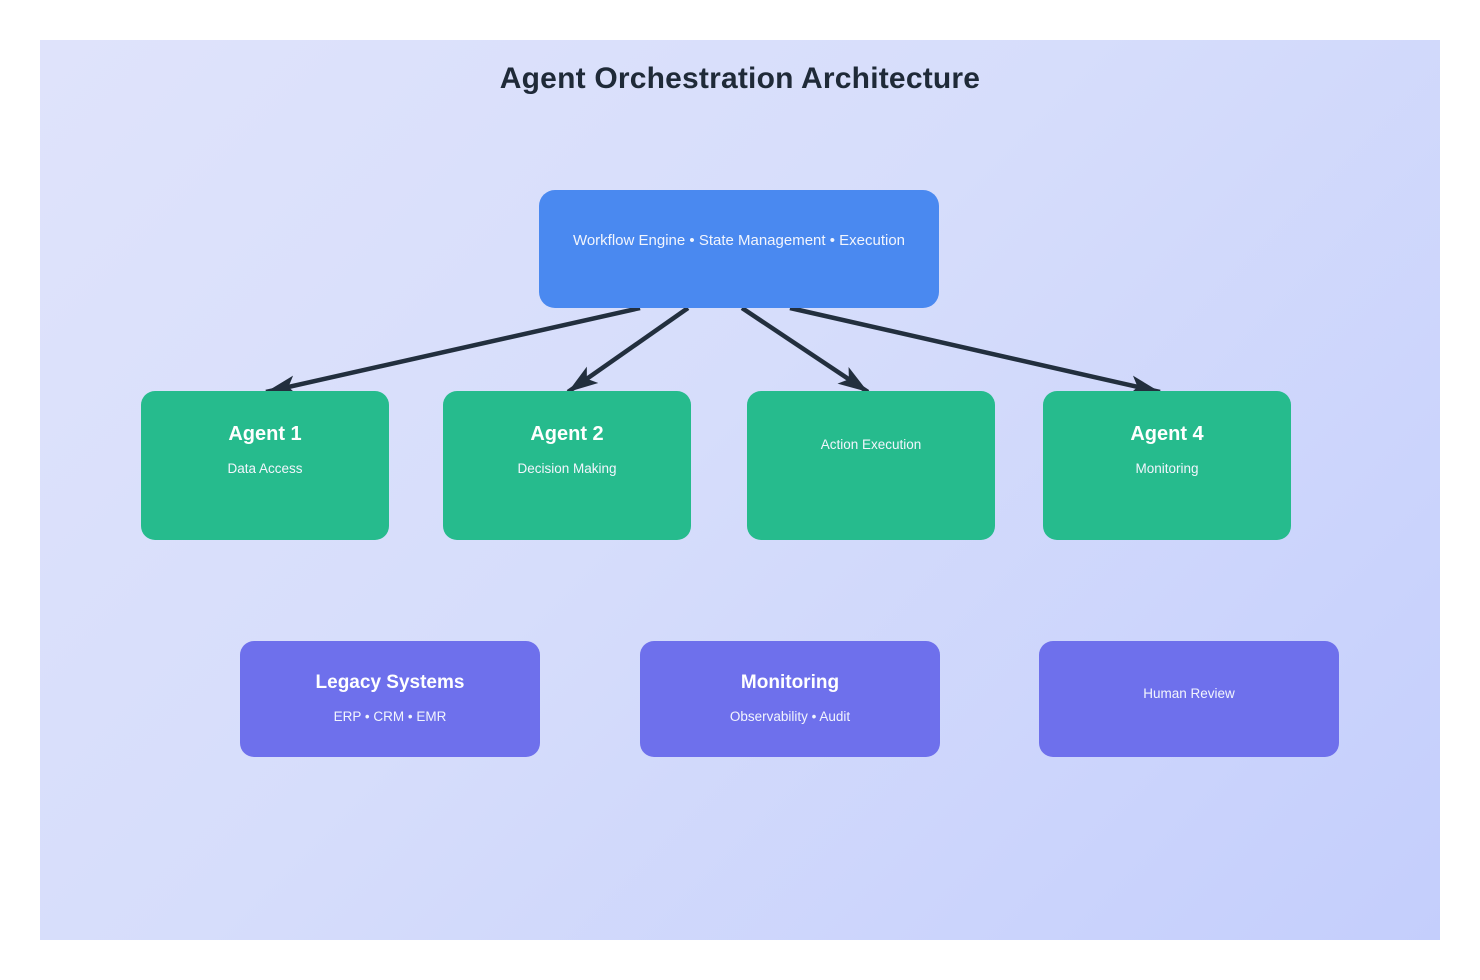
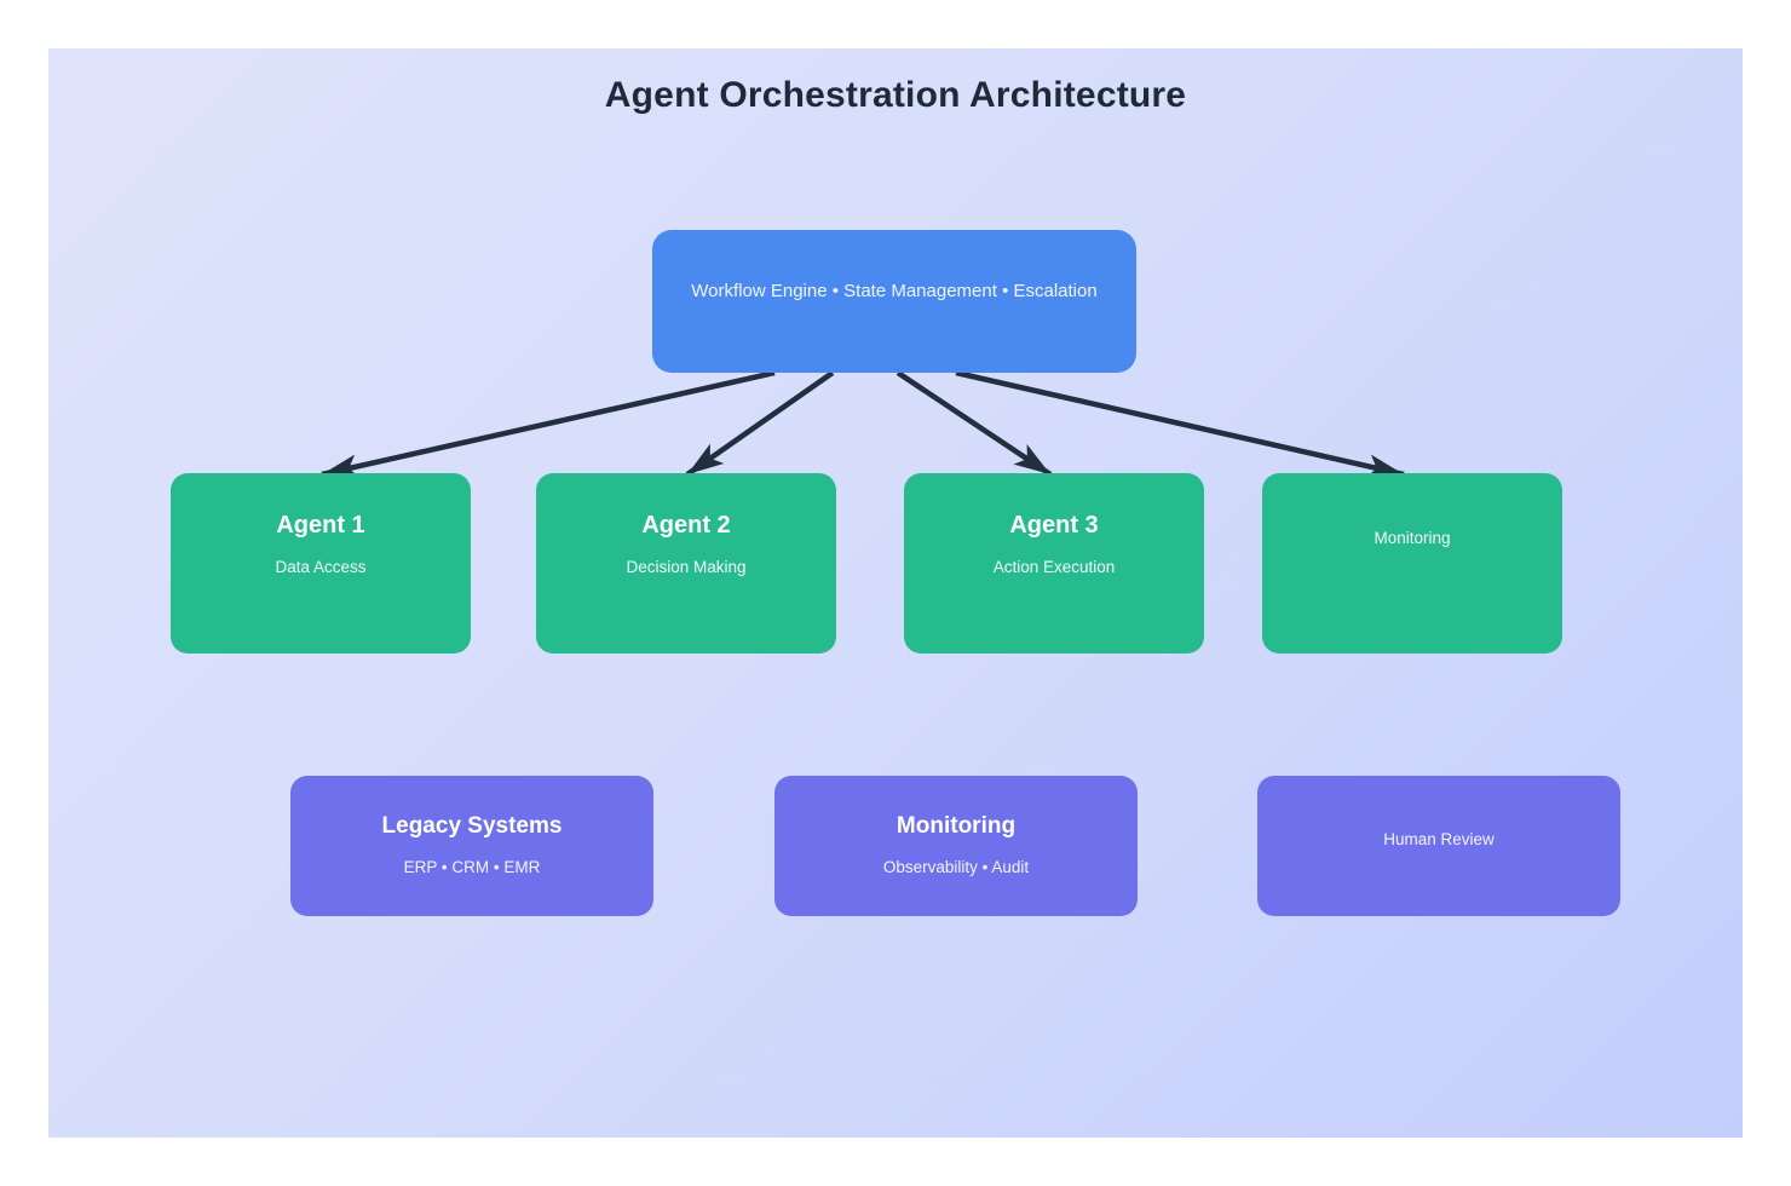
  Agent Orchestration Architecture
- Workflow Engine • State Management • Execution
+ Workflow Engine • State Management • Escalation
  Agent 1
  Data Access
  Agent 2
  Decision Making
+ Agent 3
  Action Execution
- Agent 4
  Monitoring
  Legacy Systems
  ERP • CRM • EMR
  Monitoring
  Observability • Audit
  Human Review
